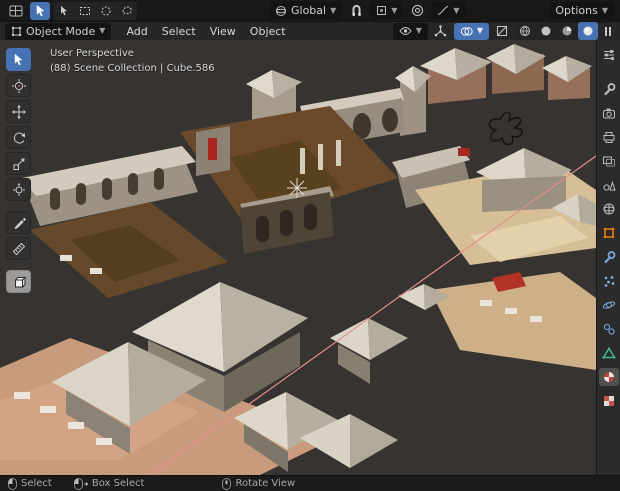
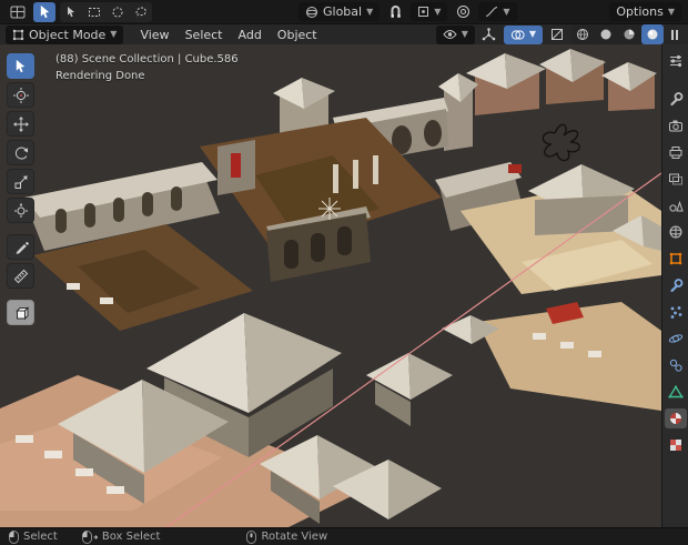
  Global
  ▼
  ▼
  ▼
  Options
  ▼
  Object Mode
  ▼
- Add
+ View
  Select
- View
+ Add
  Object
  ▼
  ▼
- User Perspective
  (88) Scene Collection | Cube.586
+ Rendering Done
  Select
  Box Select
  Rotate View
